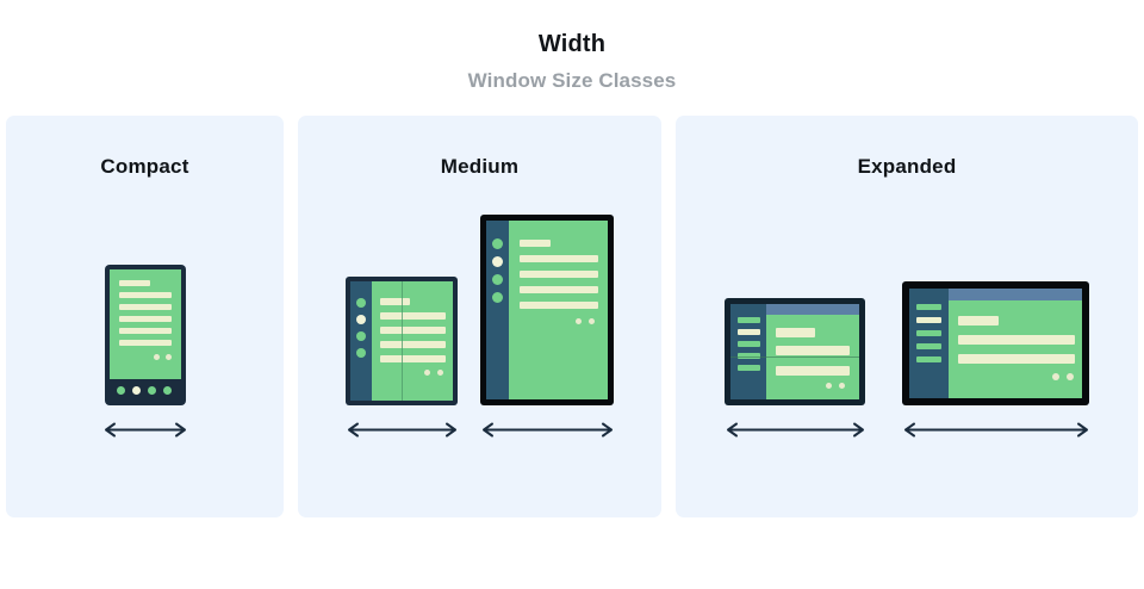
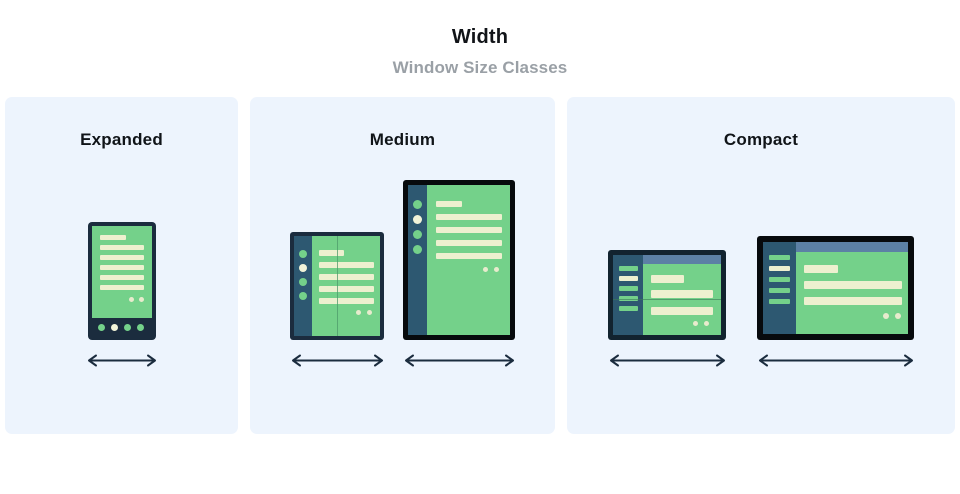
  Width
  Window Size Classes
- Compact
+ Expanded
  Medium
- Expanded
+ Compact
